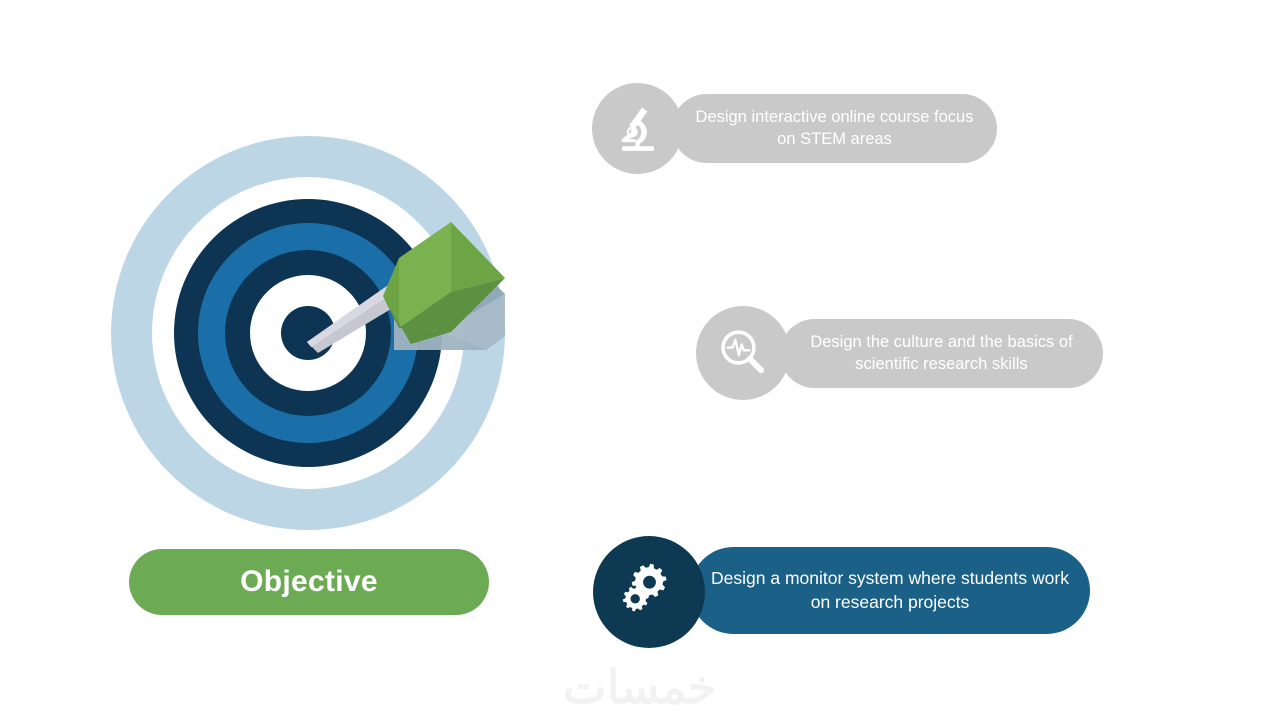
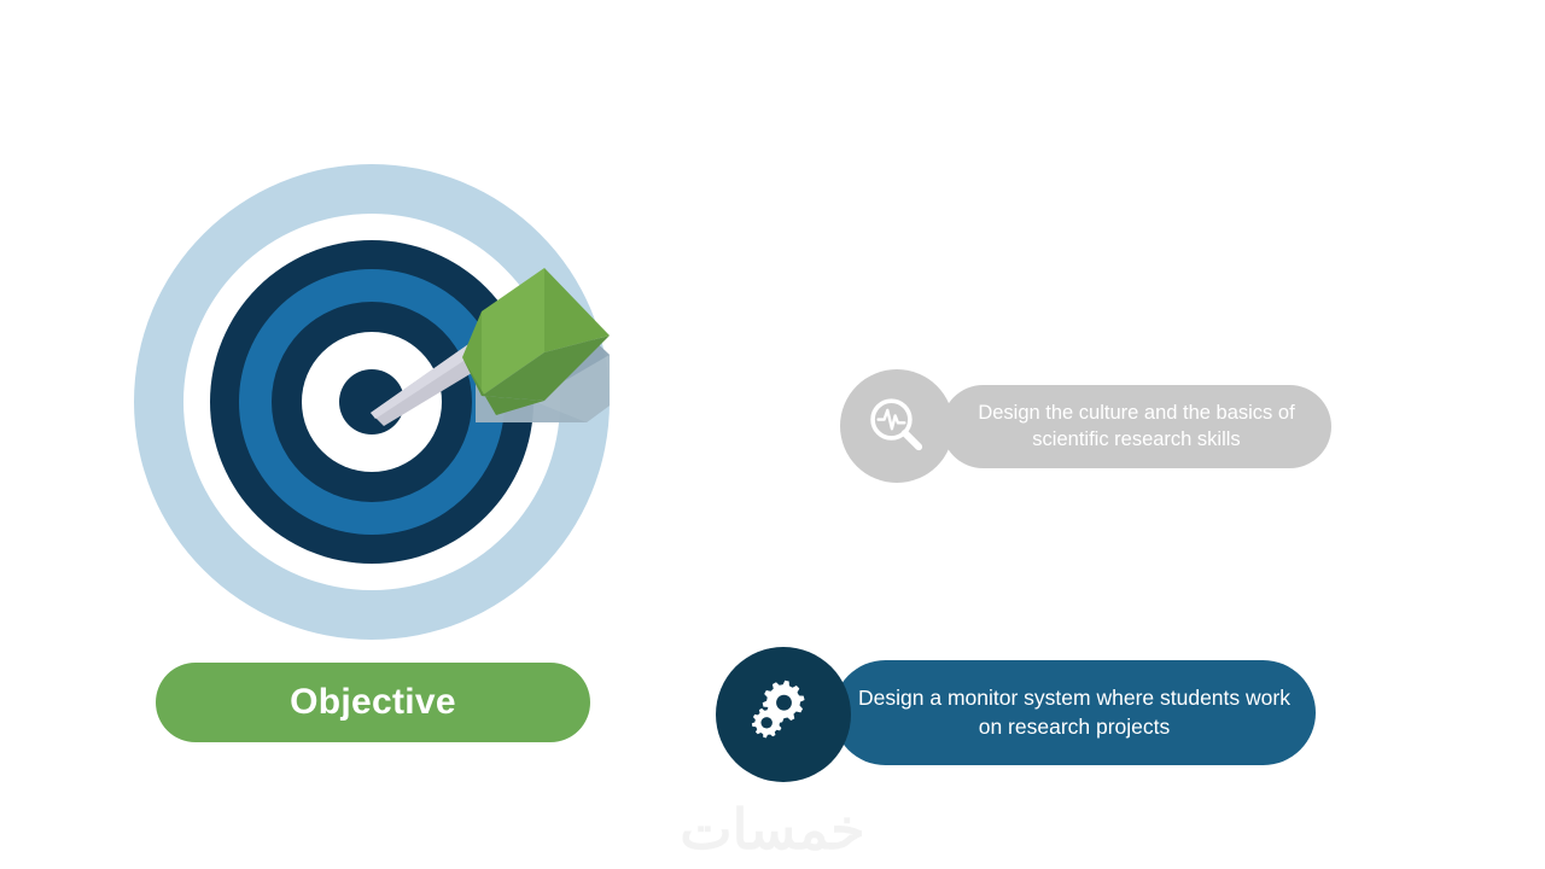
  Objective
- Design interactive online course focus on STEM areas
  Design the culture and the basics of scientific research skills
  Design a monitor system where students work on research projects
